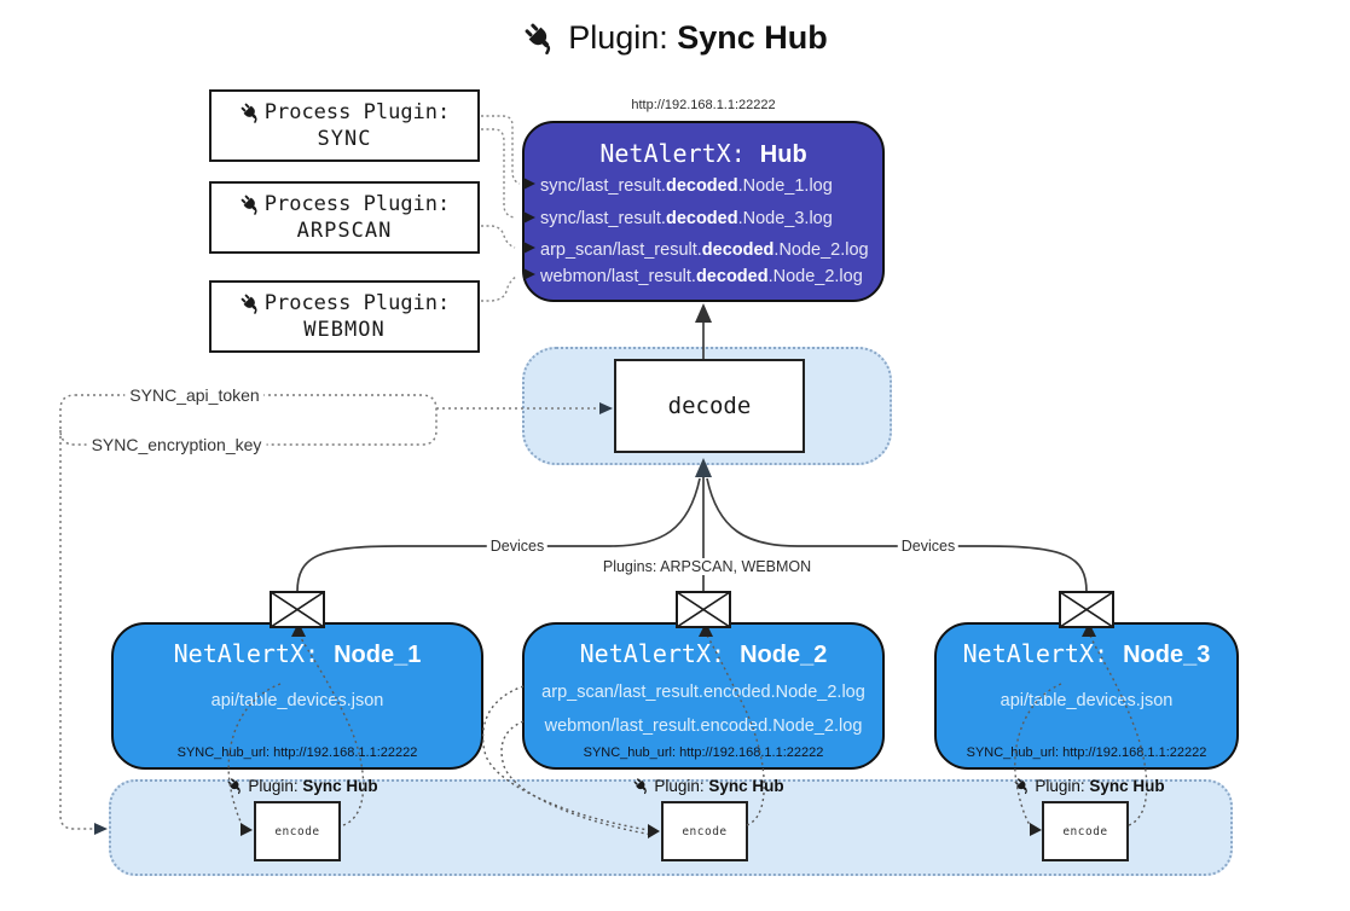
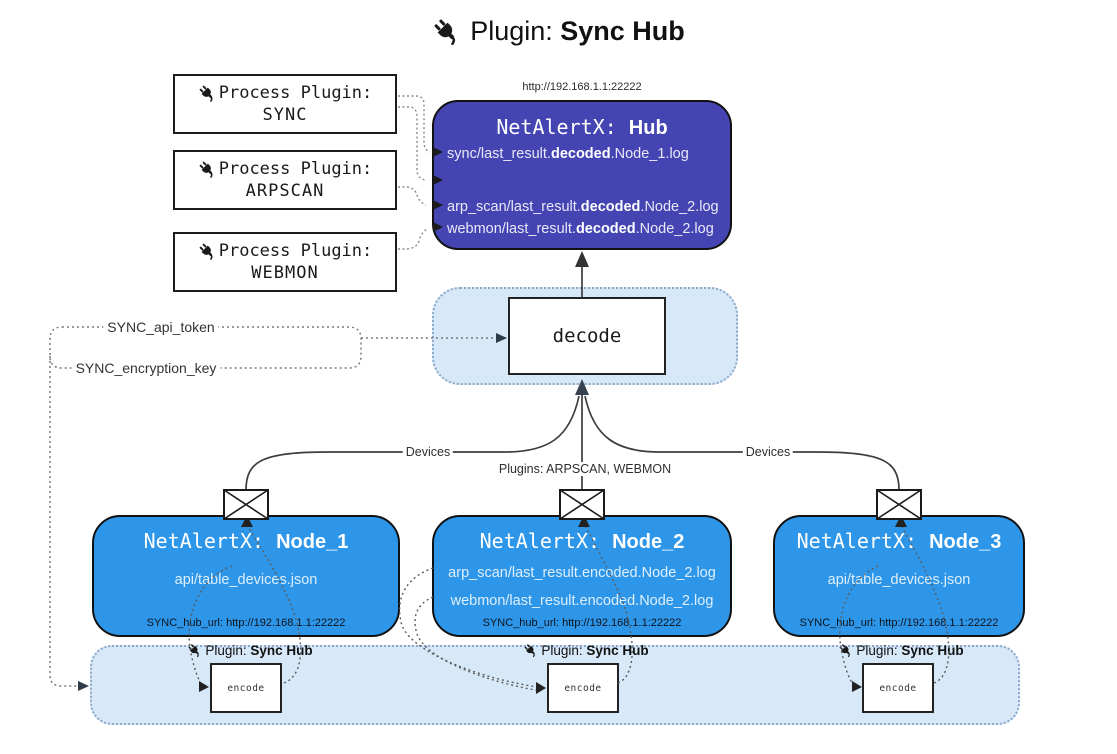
  Plugin: Sync Hub
  Process Plugin:
  SYNC
  Process Plugin:
  ARPSCAN
  Process Plugin:
  WEBMON
  http://192.168.1.1:22222
  NetAlertX: Hub
  sync/last_result.decoded.Node_1.log
- sync/last_result.decoded.Node_3.log
  arp_scan/last_result.decoded.Node_2.log
  webmon/last_result.decoded.Node_2.log
  decode
  SYNC_api_token
  SYNC_encryption_key
  Devices
  Plugins: ARPSCAN, WEBMON
  Devices
  NetAlertX: Node_1
  api/table_devices.json
  SYNC_hub_url: http://192.168.1.1:22222
  NetAlertX: Node_2
  arp_scan/last_result.encoded.Node_2.log
  webmon/last_result.encoded.Node_2.log
  SYNC_hub_url: http://192.168.1.1:22222
  NetAlertX: Node_3
  api/table_devices.json
  SYNC_hub_url: http://192.168.1.1:22222
  Plugin: Sync Hub
  Plugin: Sync Hub
  Plugin: Sync Hub
  encode
  encode
  encode
